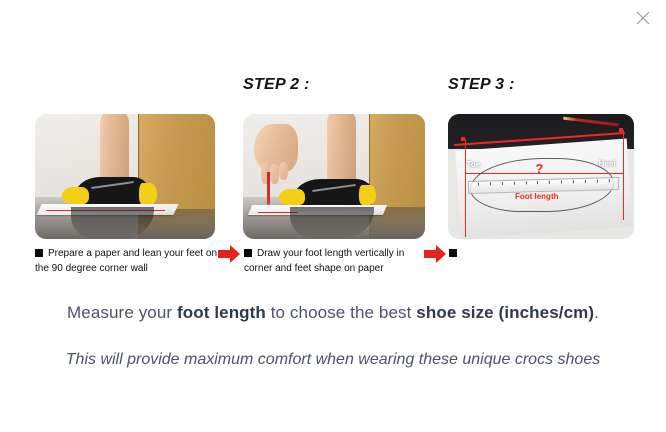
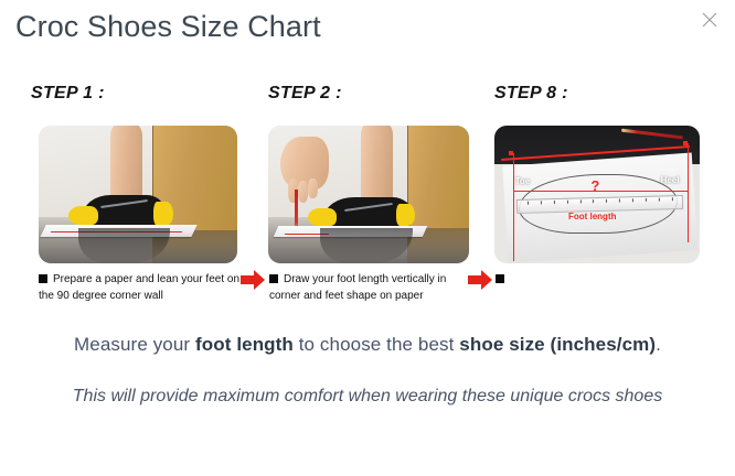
+ Croc Shoes Size Chart
+ STEP 1 :
  Prepare a paper and lean your feet on the 90 degree corner wall
  STEP 2 :
  Draw your foot length vertically in corner and feet shape on paper
- STEP 3 :
+ STEP 8 :
  Toe
  Heel
  ?
  Foot length
  Measure your foot length to choose the best shoe size (inches/cm).
  This will provide maximum comfort when wearing these unique crocs shoes
